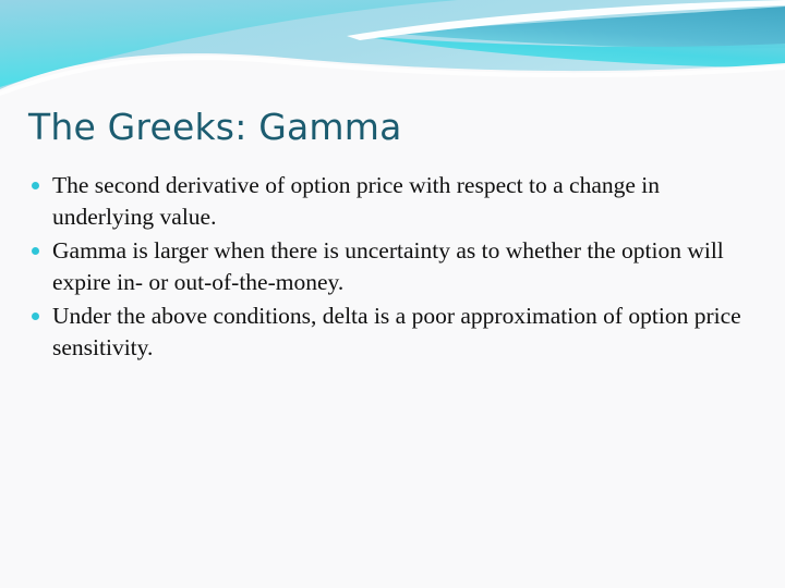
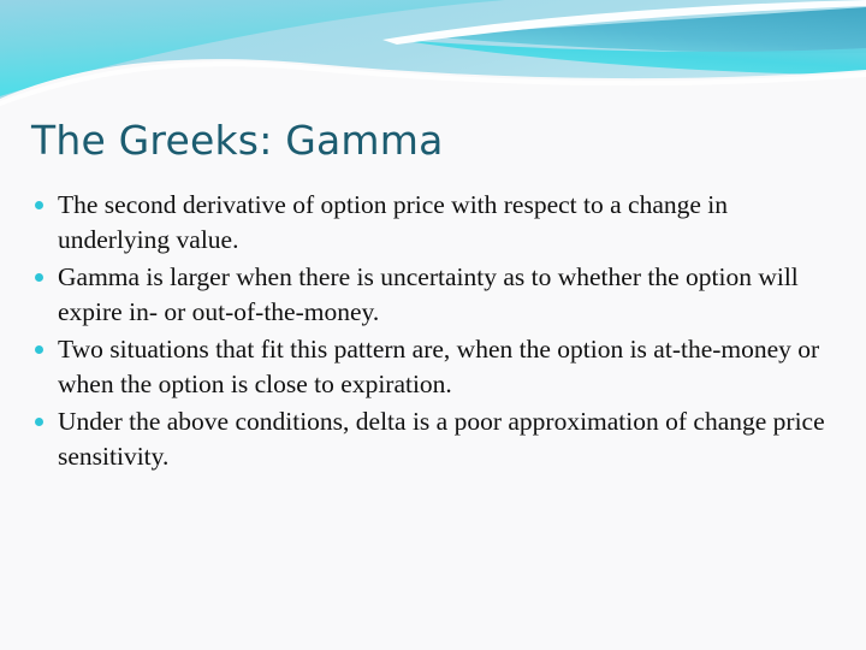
  The Greeks: Gamma
  The second derivative of option price with respect to a change in underlying value.
  Gamma is larger when there is uncertainty as to whether the option will expire in- or out-of-the-money.
+ Two situations that fit this pattern are, when the option is at-the-money or when the option is close to expiration.
- Under the above conditions, delta is a poor approximation of option price sensitivity.
+ Under the above conditions, delta is a poor approximation of change price sensitivity.
